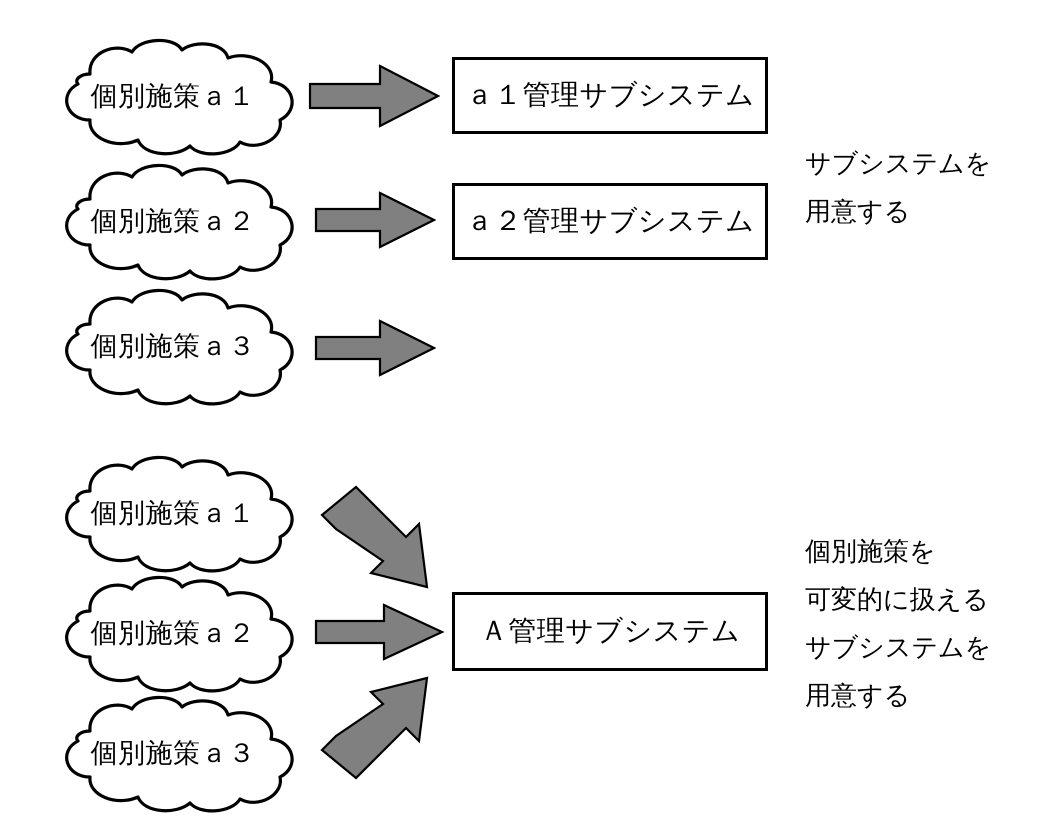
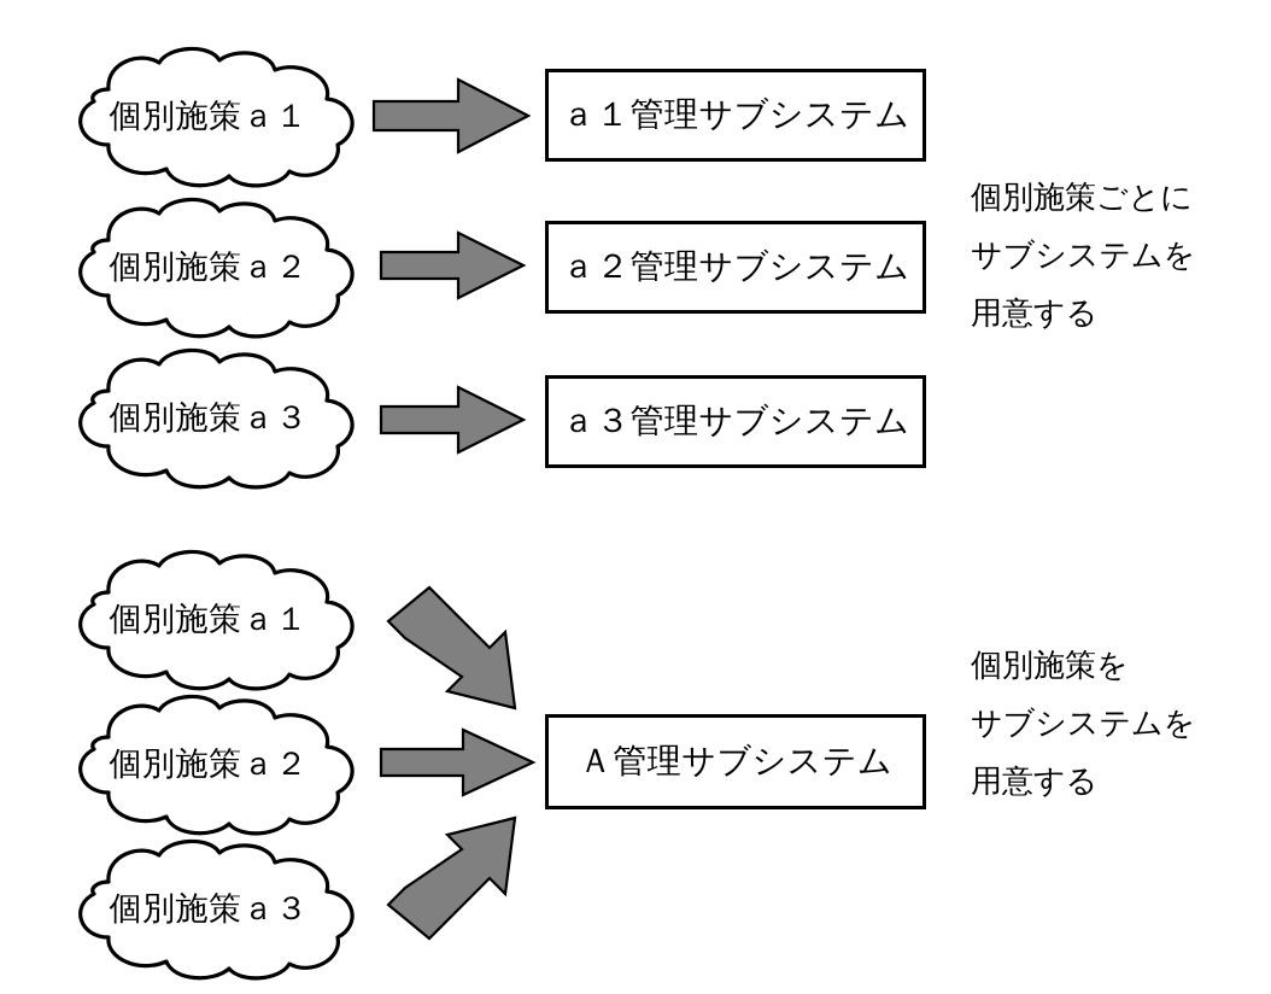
  個別施策ａ１
  ａ１管理サブシステム
  個別施策ａ２
  ａ２管理サブシステム
  個別施策ａ３
+ ａ３管理サブシステム
+ 個別施策ごとに
  サブシステムを
  用意する
  個別施策ａ１
  個別施策ａ２
  個別施策ａ３
  Ａ管理サブシステム
  個別施策を
- 可変的に扱える
  サブシステムを
  用意する
